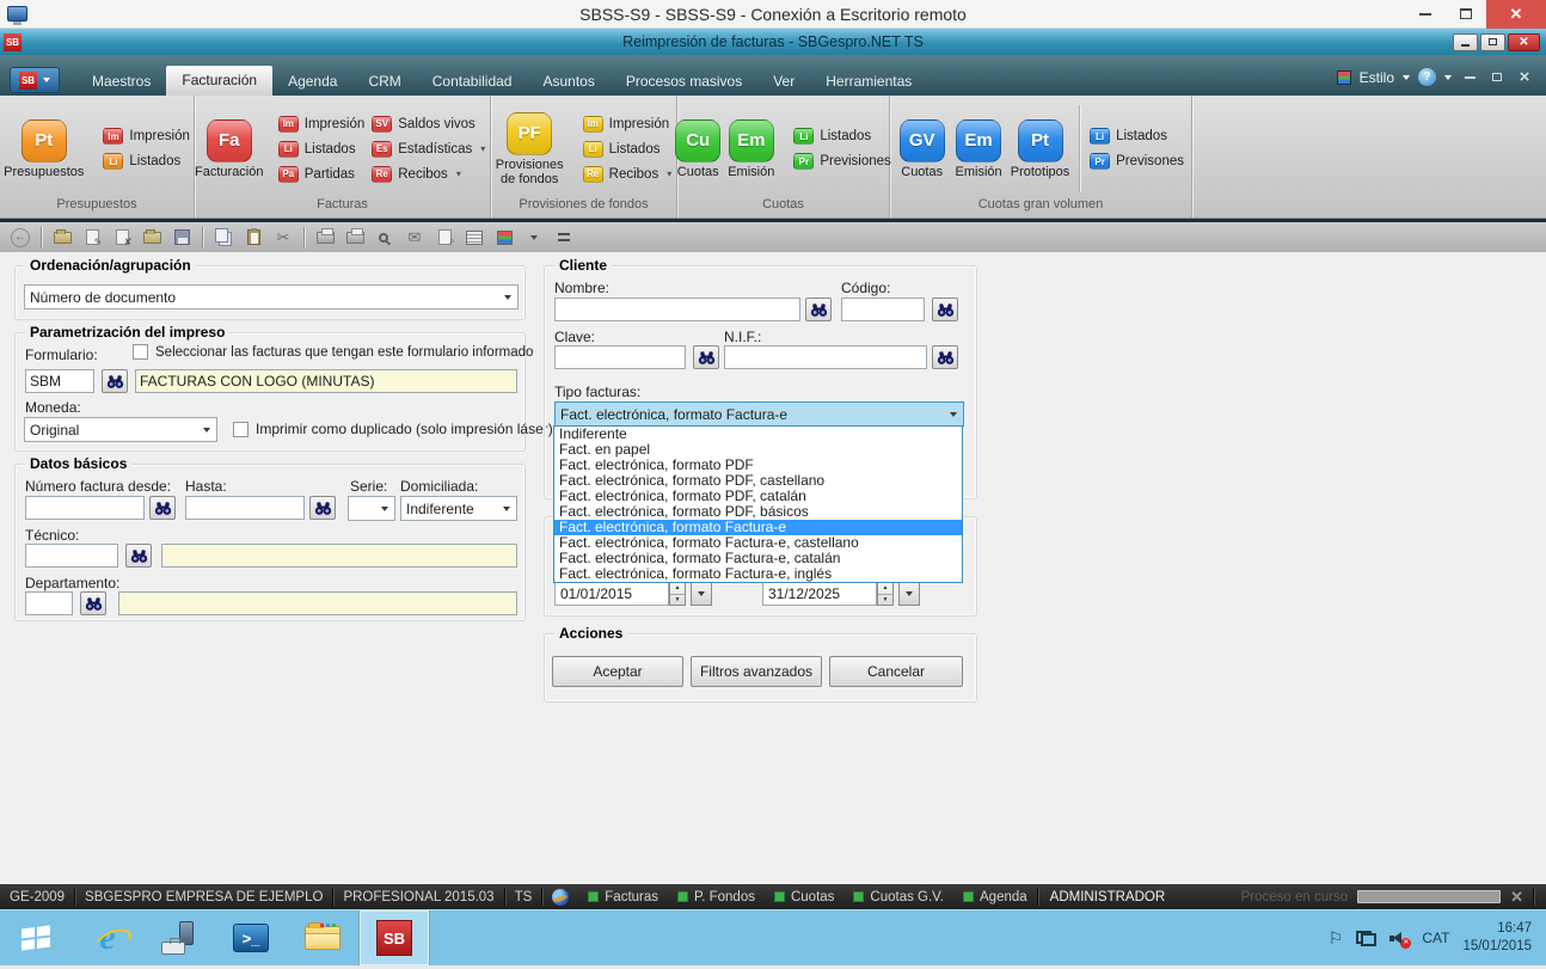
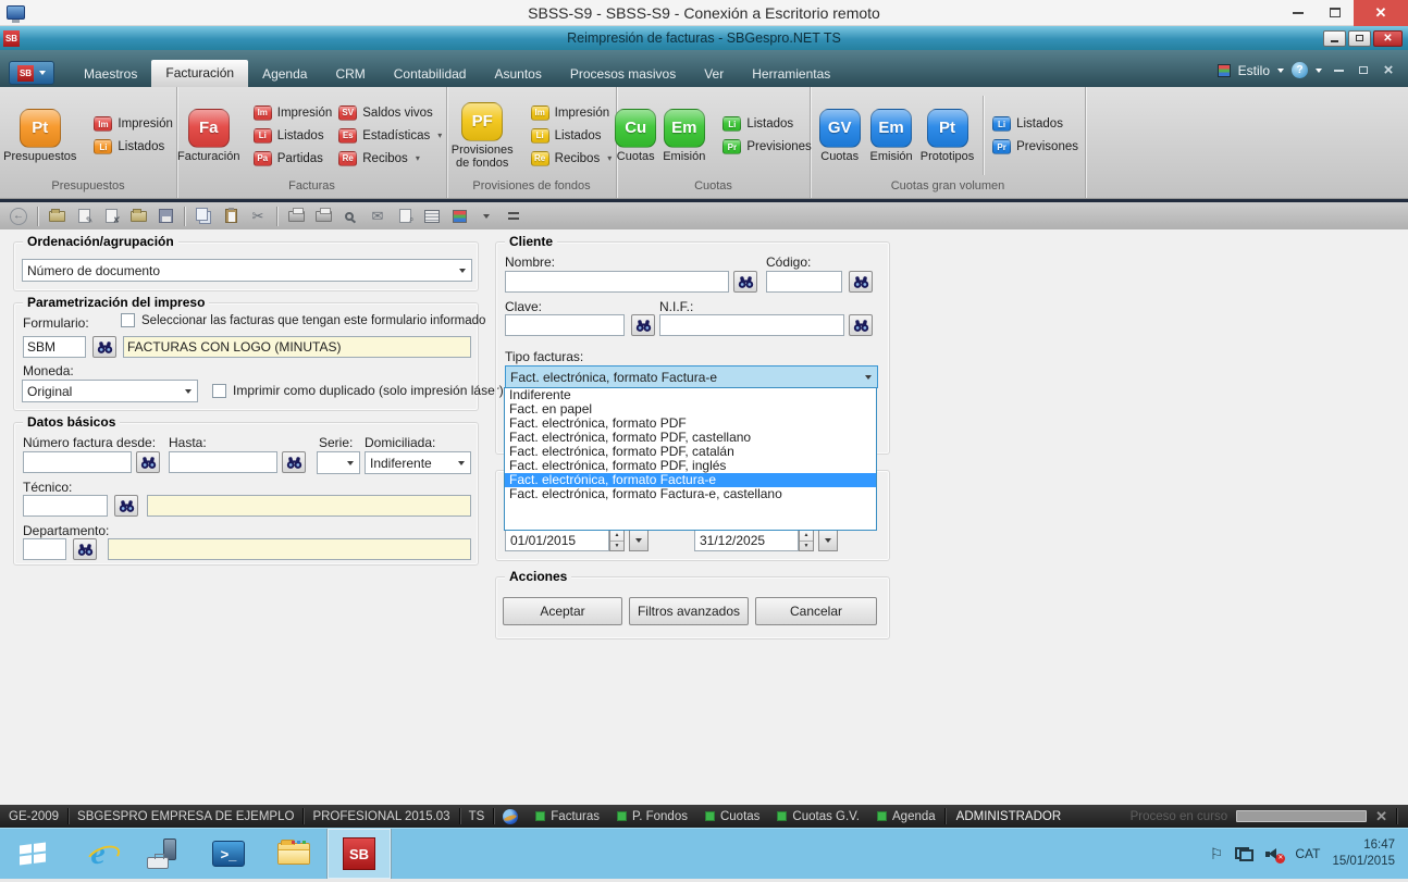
  SBSS-S9 - SBSS-S9 - Conexión a Escritorio remoto
  ✕
  SB
  Reimpresión de facturas - SBGespro.NET TS
  ✕
  SB
  Maestros
  Facturación
  Agenda
  CRM
  Contabilidad
  Asuntos
  Procesos masivos
  Ver
  Herramientas
  Estilo
  Pt
  Presupuestos
  Im
  Impresión
  Li
  Listados
  Presupuestos
  Fa
  Facturación
  Im
  Impresión
  Li
  Listados
  Pa
  Partidas
  SV
  Saldos vivos
  Es
  Estadísticas
  Re
  Recibos
  Facturas
  PF
  Provisiones de fondos
  Im
  Impresión
  Li
  Listados
  Re
  Recibos
  Provisiones de fondos
  Cu
  Cuotas
  Em
  Emisión
  Li
  Listados
  Pr
  Previsiones
  Cuotas
  GV
  Cuotas
  Em
  Emisión
  Pt
  Prototipos
  Li
  Listados
  Pr
  Previsones
  Cuotas gran volumen
  ✎
  ✘
  ✂
  ✉
  ⌕
  Ordenación/agrupación
  Número de documento
  Parametrización del impreso
  Formulario:
  Seleccionar las facturas que tengan este formulario informado
  SBM
  FACTURAS CON LOGO (MINUTAS)
  Moneda:
  Original
  Imprimir como duplicado (solo impresión láser)
  Datos básicos
  Número factura desde:
  Hasta:
  Serie:
  Domiciliada:
  Indiferente
  Técnico:
  Departamento:
  Cliente
  Nombre:
  Código:
  Clave:
  N.I.F.:
  Tipo facturas:
  Fact. electrónica, formato Factura-e
  01/01/2015
  31/12/2025
  Acciones
  Aceptar
  Filtros avanzados
  Cancelar
  Indiferente
  Fact. en papel
  Fact. electrónica, formato PDF
  Fact. electrónica, formato PDF, castellano
  Fact. electrónica, formato PDF, catalán
- Fact. electrónica, formato PDF, básicos
+ Fact. electrónica, formato PDF, inglés
  Fact. electrónica, formato Factura-e
  Fact. electrónica, formato Factura-e, castellano
- Fact. electrónica, formato Factura-e, catalán
- Fact. electrónica, formato Factura-e, inglés
  GE-2009
  SBGESPRO EMPRESA DE EJEMPLO
  PROFESIONAL 2015.03
  TS
  Facturas
  P. Fondos
  Cuotas
  Cuotas G.V.
  Agenda
  ADMINISTRADOR
  Proceso en curso
  ✕
  e
  SB
  CAT
  16:47
  15/01/2015
